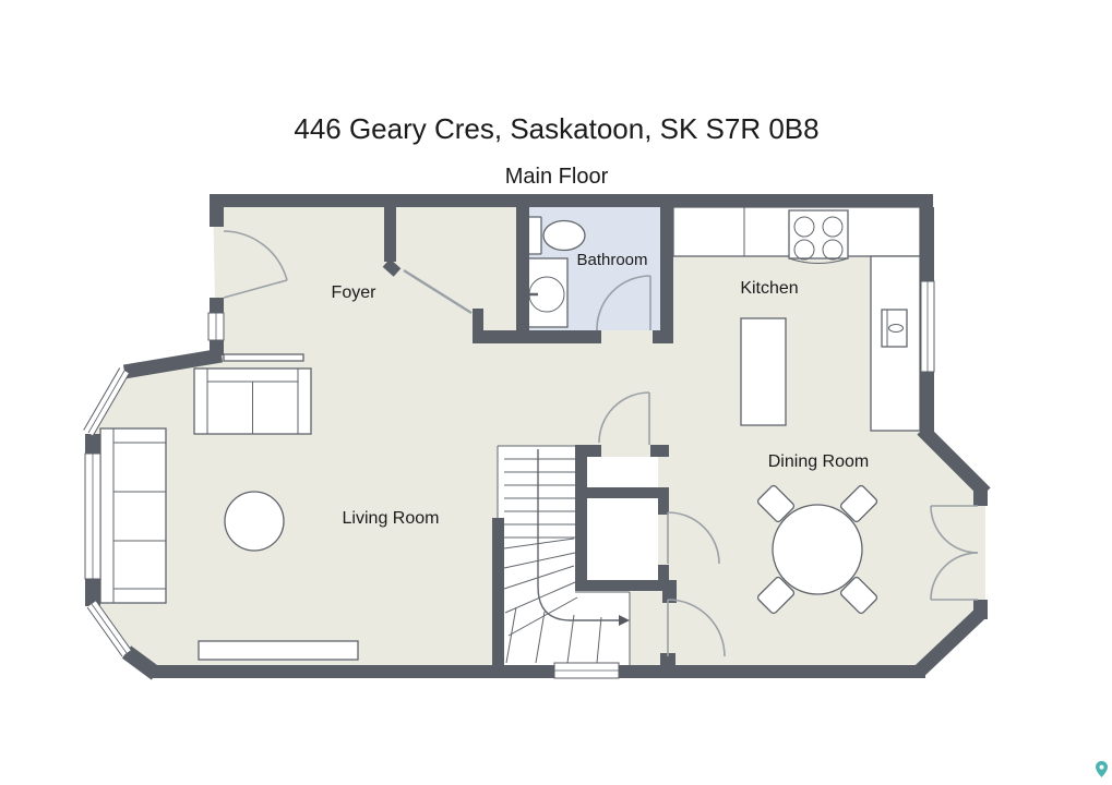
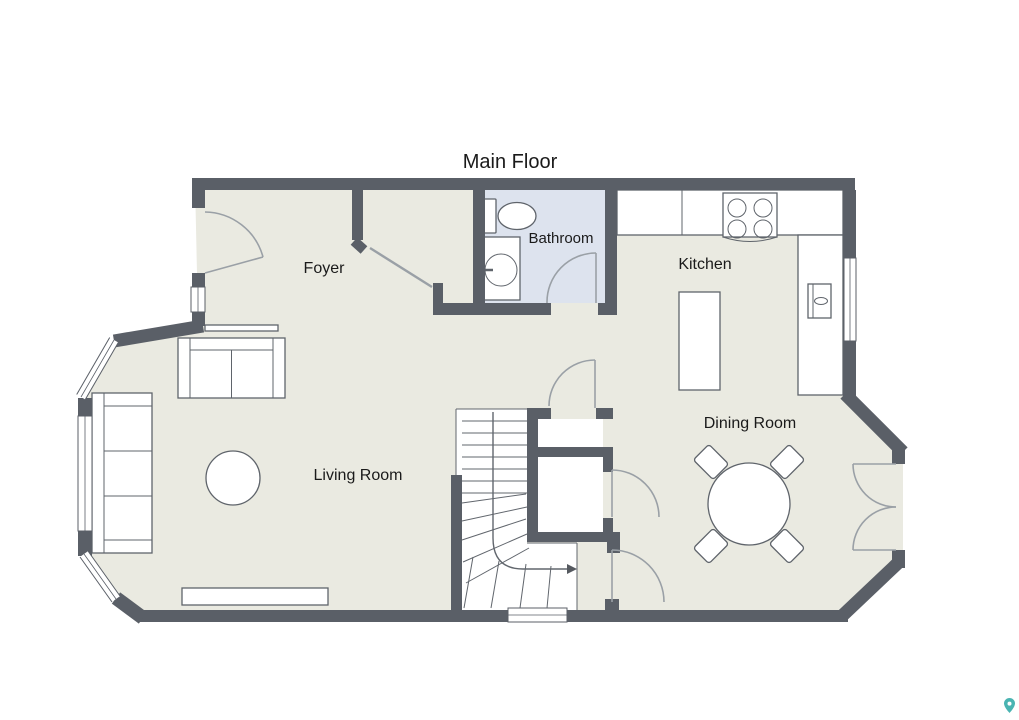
- 446 Geary Cres, Saskatoon, SK S7R 0B8
  Main Floor
  Foyer
  Bathroom
  Kitchen
  Living Room
  Dining Room
